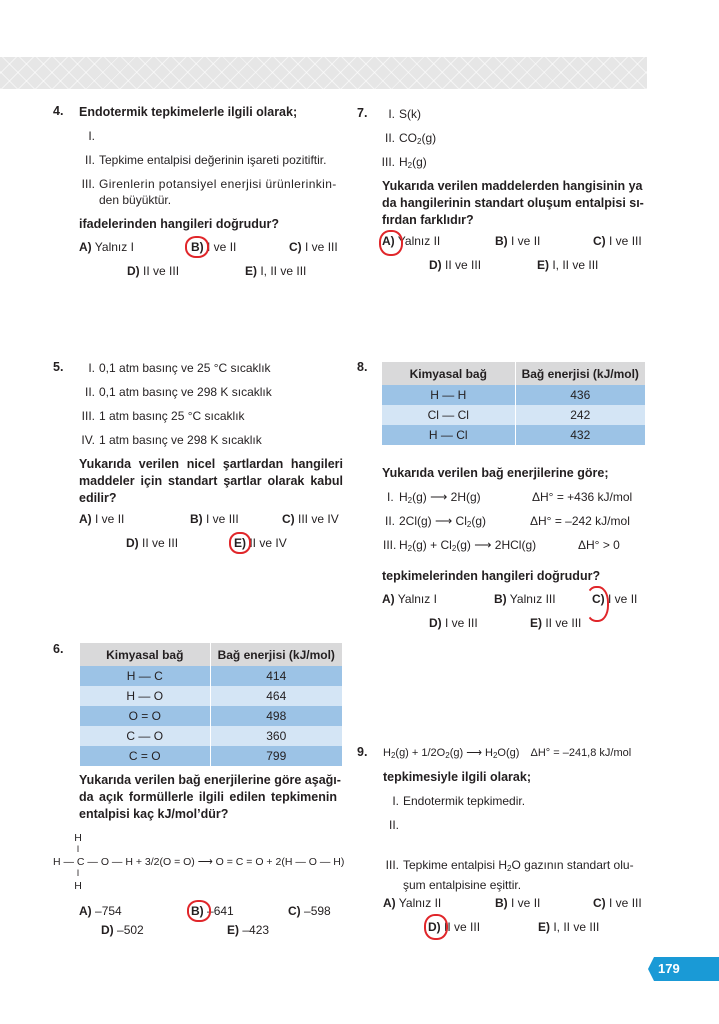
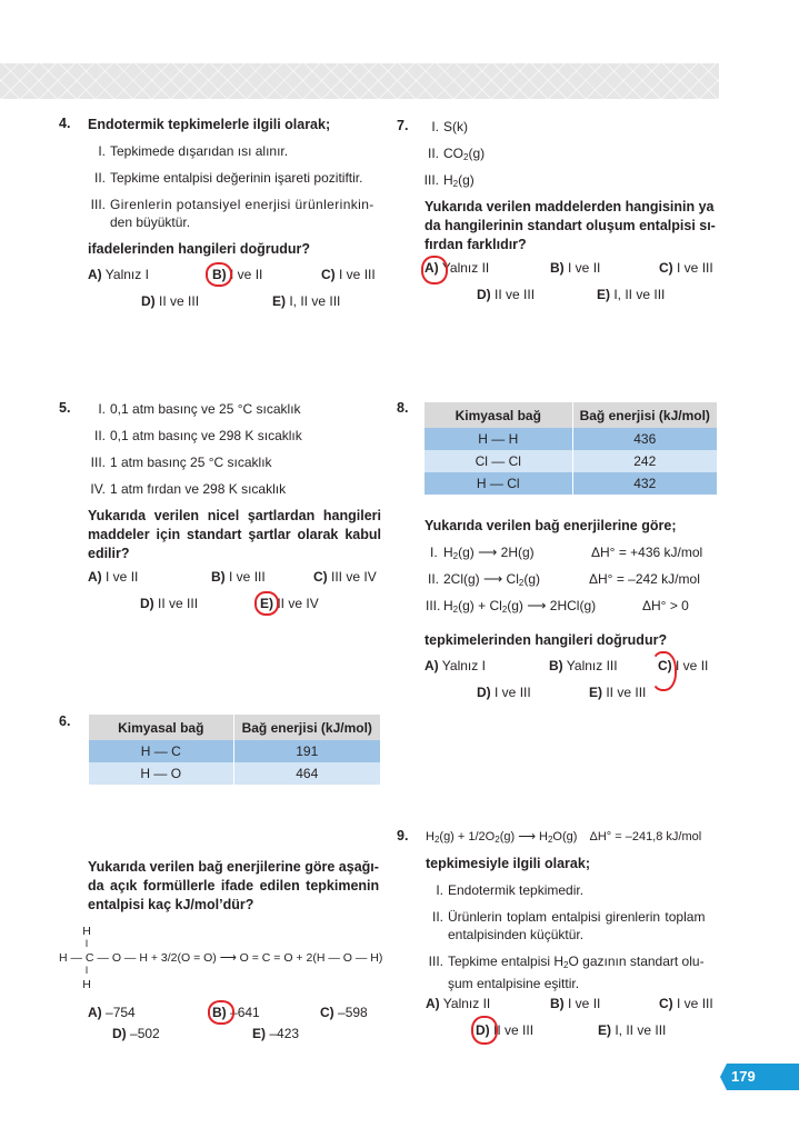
  4.
  Endotermik tepkimelerle ilgili olarak;
  I.
+ Tepkimede dışarıdan ısı alınır.
  II.
  Tepkime entalpisi değerinin işareti pozitiftir.
  III.
  Girenlerin potansiyel enerjisi ürünlerinkin-
  den büyüktür.
  ifadelerinden hangileri doğrudur?
  A) Yalnız I
  B) I ve II
  C) I ve III
  D) II ve III
  E) I, II ve III
  7.
  I.
  S(k)
  II.
  CO2(g)
  III.
  H2(g)
  Yukarıda verilen maddelerden hangisinin ya
  da hangilerinin standart oluşum entalpisi sı-
  fırdan farklıdır?
  A) Yalnız II
  B) I ve II
  C) I ve III
  D) II ve III
  E) I, II ve III
  5.
  I.
  0,1 atm basınç ve 25 °C sıcaklık
  II.
  0,1 atm basınç ve 298 K sıcaklık
  III.
  1 atm basınç 25 °C sıcaklık
  IV.
- 1 atm basınç ve 298 K sıcaklık
+ 1 atm fırdan ve 298 K sıcaklık
  Yukarıda verilen nicel şartlardan hangileri maddeler için standart şartlar olarak kabul edilir?
  A) I ve II
  B) I ve III
  C) III ve IV
  D) II ve III
  E) II ve IV
  8.
  Kimyasal bağ	Bağ enerjisi (kJ/mol)
  H — H	436
  Cl — Cl	242
  H — Cl	432
  Yukarıda verilen bağ enerjilerine göre;
  I.
  H2(g) ⟶ 2H(g)
  ΔH° = +436 kJ/mol
  II.
  2Cl(g) ⟶ Cl2(g)
  ΔH° = –242 kJ/mol
  III.
  H2(g) + Cl2(g) ⟶ 2HCl(g)
  ΔH° > 0
  tepkimelerinden hangileri doğrudur?
  A) Yalnız I
  B) Yalnız III
  C) I ve II
  D) I ve III
  E) II ve III
  6.
  Kimyasal bağ	Bağ enerjisi (kJ/mol)
- H — C	414
+ H — C	191
  H — O	464
- O = O	498
- C — O	360
- C = O	799
  Yukarıda verilen bağ enerjilerine göre aşağı-
- da açık formüllerle ilgili edilen tepkimenin
+ da açık formüllerle ifade edilen tepkimenin
  entalpisi kaç kJ/mol’dür?
  H
  I
  H — C — O — H + 3/2(O = O) ⟶ O = C = O + 2(H — O — H)
  I
  H
  A) –754
  B) –641
  C) –598
  D) –502
  E) –423
  9.
  H2(g) + 1/2O2(g) ⟶ H2O(g) ΔH° = –241,8 kJ/mol
  tepkimesiyle ilgili olarak;
  I.
  Endotermik tepkimedir.
  II.
+ Ürünlerin toplam entalpisi girenlerin toplam
+ entalpisinden küçüktür.
  III.
  Tepkime entalpisi H2O gazının standart olu-
  şum entalpisine eşittir.
  A) Yalnız II
  B) I ve II
  C) I ve III
  D) II ve III
  E) I, II ve III
  179
